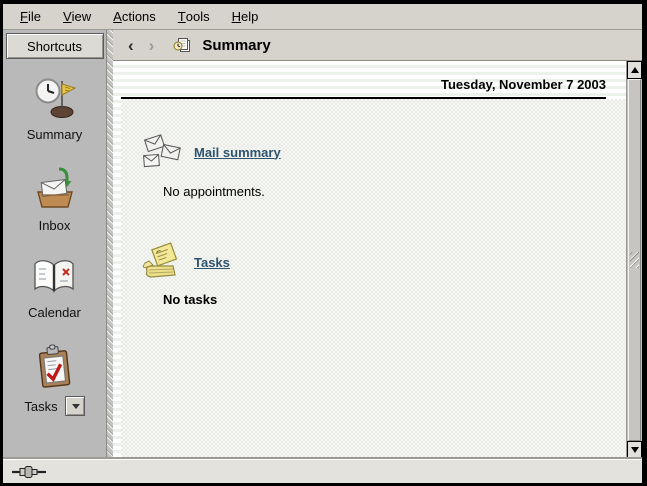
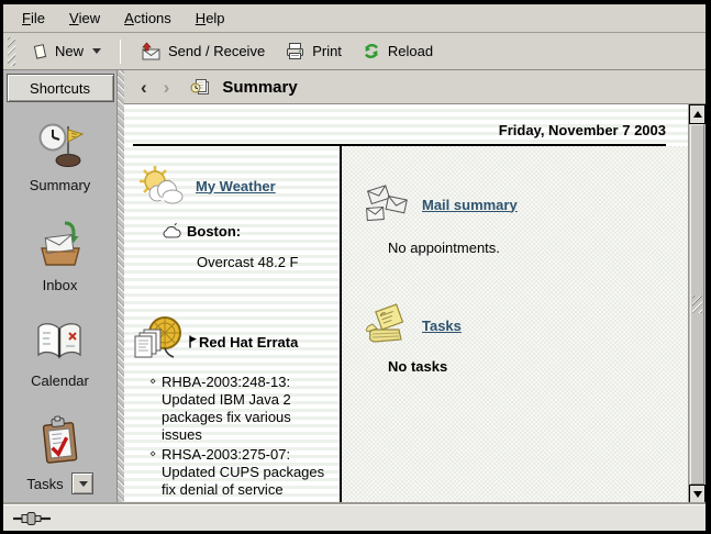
  F
  ile
  V
  iew
  A
  ctions
- T
- ools
  H
  elp
+ New
+ Send / Receive
+ Print
+ Reload
  Shortcuts
  Summary
  Inbox
  Calendar
  Tasks
  ‹
  ›
  Summary
- Tuesday, November 7 2003
+ Friday, November 7 2003
+ My Weather
+ Boston:
+ Overcast 48.2 F
+ Red Hat Errata
+ RHBA-2003:248-13: Updated IBM Java 2 packages fix various issues
+ RHSA-2003:275-07: Updated CUPS packages fix denial of service
  Mail summary
  No appointments.
  Tasks
  No tasks
